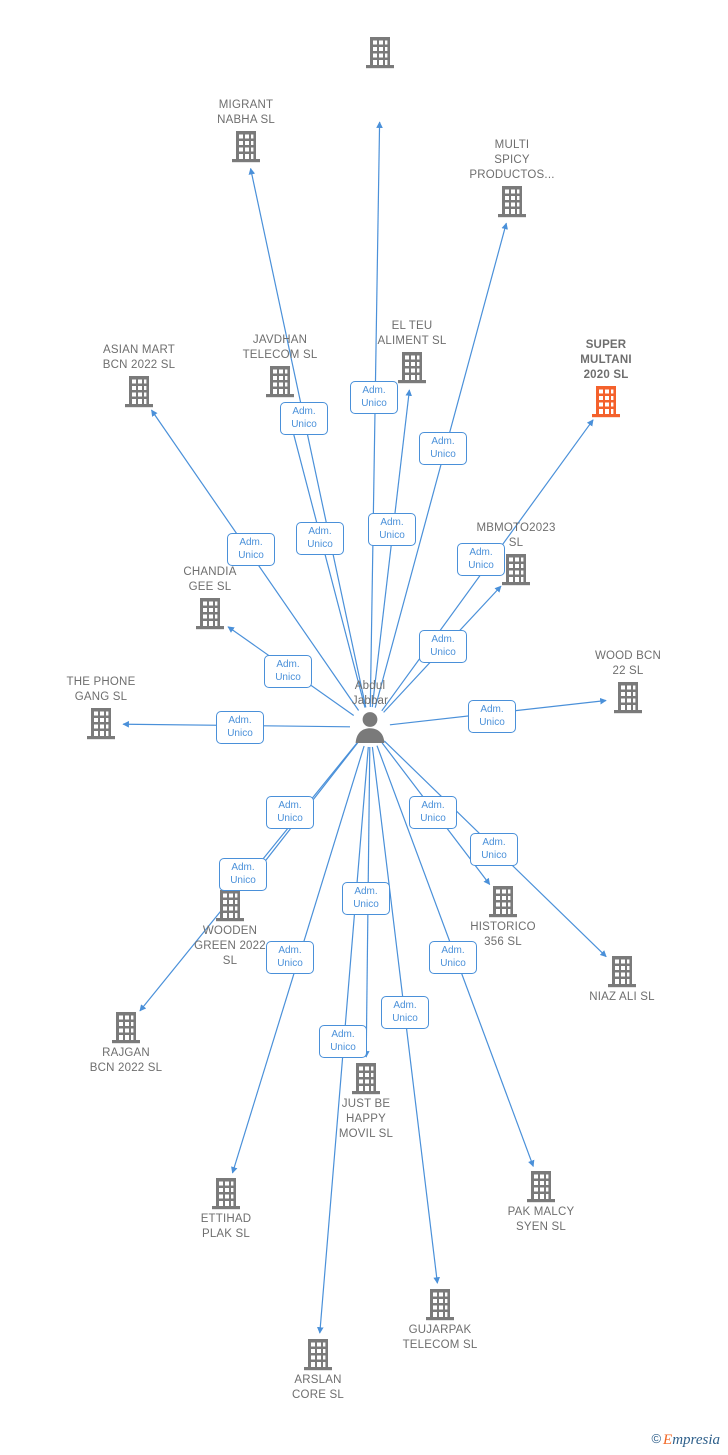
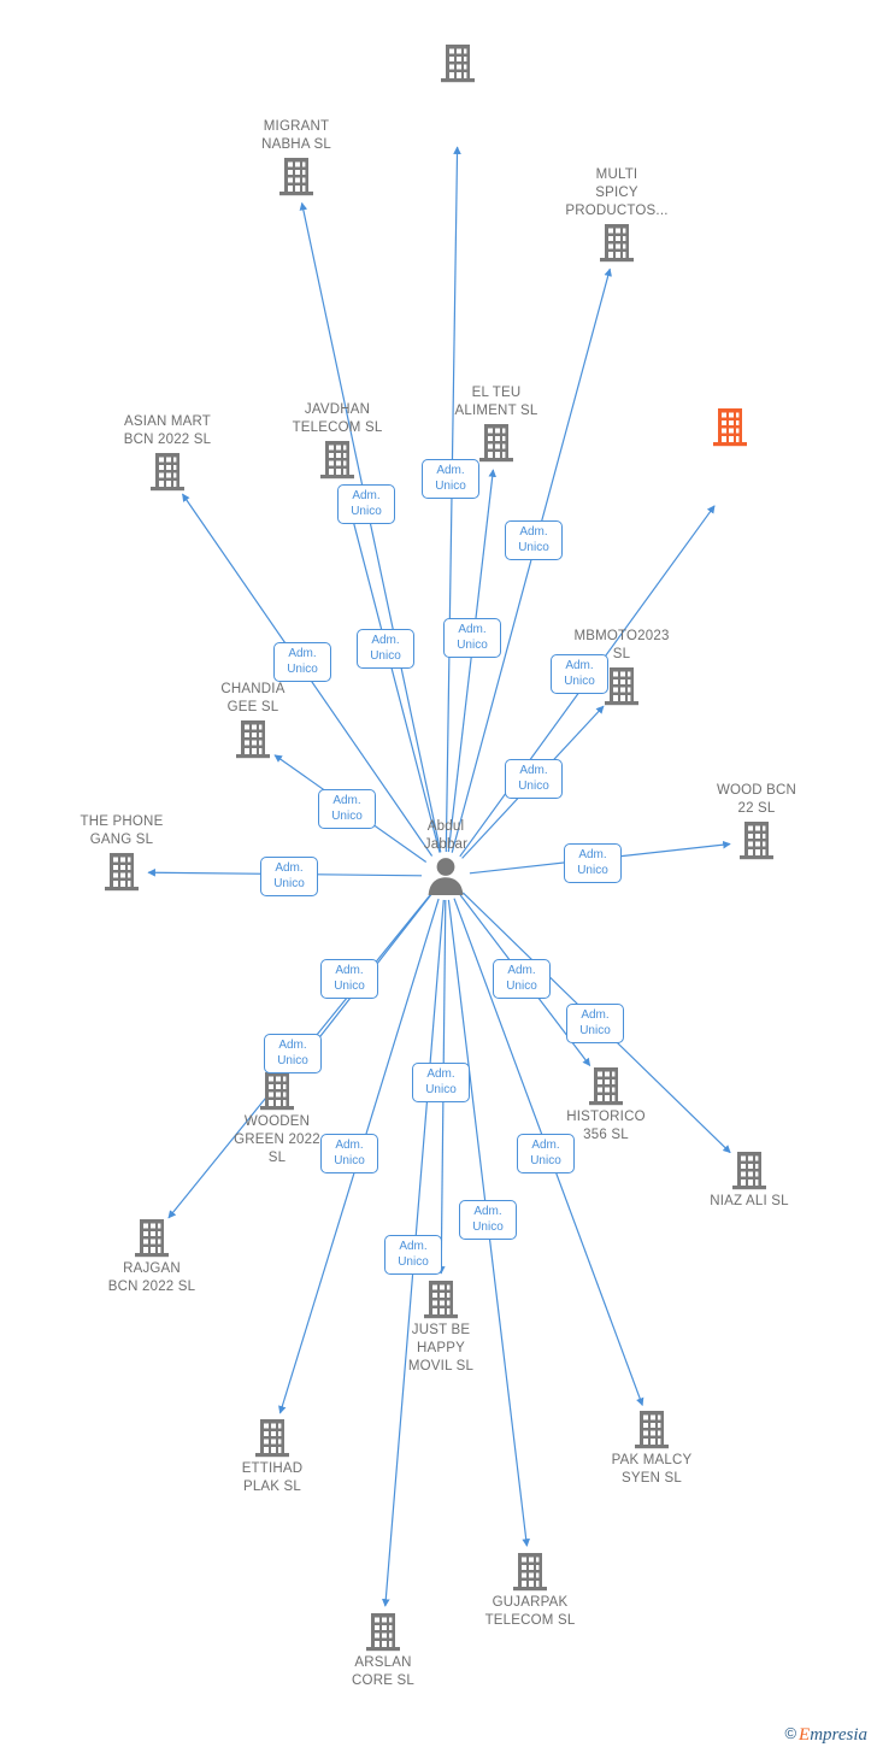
  MIGRANT
  NABHA SL
  MULTI
  SPICY
  PRODUCTOS...
  ASIAN MART
  BCN 2022 SL
  JAVDHAN
  TELECOM SL
  EL TEU
  ALIMENT SL
- SUPER
- MULTANI
- 2020 SL
  MBMOTO2023
  SL
  CHANDIA
  GEE SL
  WOOD BCN
  22 SL
  THE PHONE
  GANG SL
  WOODEN
  GREEN 2022
  SL
  HISTORICO
  356 SL
  NIAZ ALI SL
  RAJGAN
  BCN 2022 SL
  JUST BE
  HAPPY
  MOVIL SL
  ETTIHAD
  PLAK SL
  PAK MALCY
  SYEN SL
  GUJARPAK
  TELECOM SL
  ARSLAN
  CORE SL
  Abdul
  Jabbar
  Adm.
  Unico
  Adm.
  Unico
  Adm.
  Unico
  Adm.
  Unico
  Adm.
  Unico
  Adm.
  Unico
  Adm.
  Unico
  Adm.
  Unico
  Adm.
  Unico
  Adm.
  Unico
  Adm.
  Unico
  Adm.
  Unico
  Adm.
  Unico
  Adm.
  Unico
  Adm.
  Unico
  Adm.
  Unico
  Adm.
  Unico
  Adm.
  Unico
  Adm.
  Unico
  Adm.
  Unico
  © Empresia
